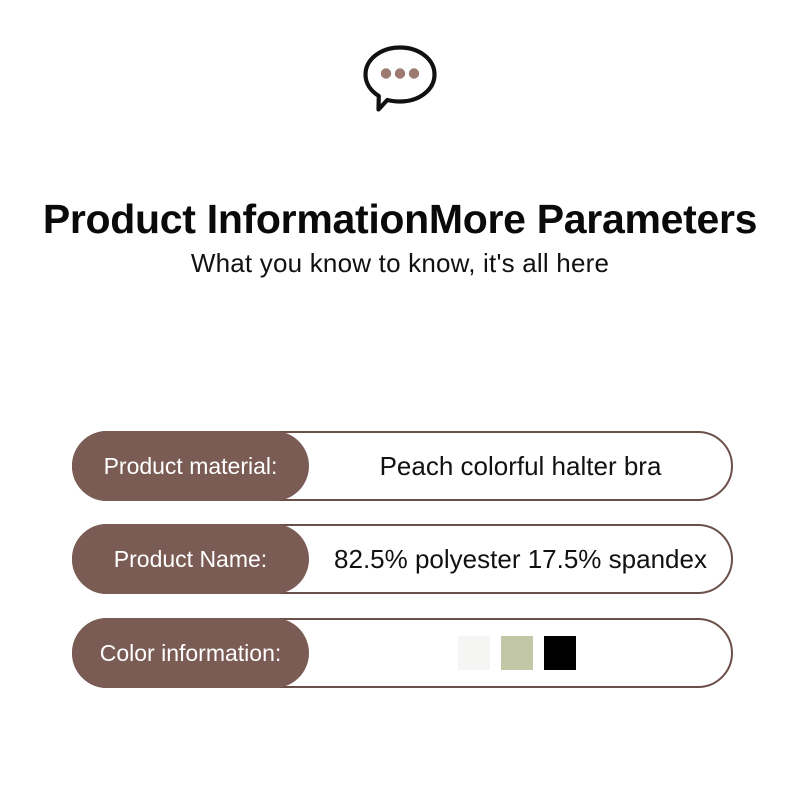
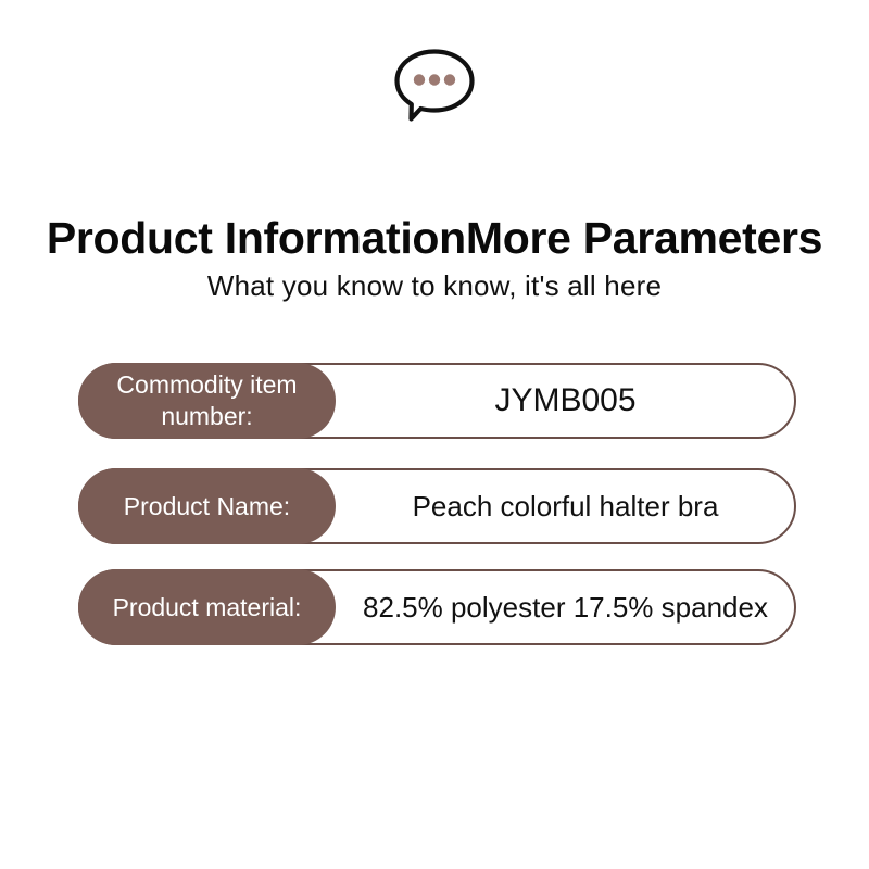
  Product InformationMore Parameters
  What you know to know, it's all here
+ JYMB005
+ Commodity item number:
  Peach colorful halter bra
- Product material:
+ Product Name:
  82.5% polyester 17.5% spandex
- Product Name:
+ Product material:
- Color information:
